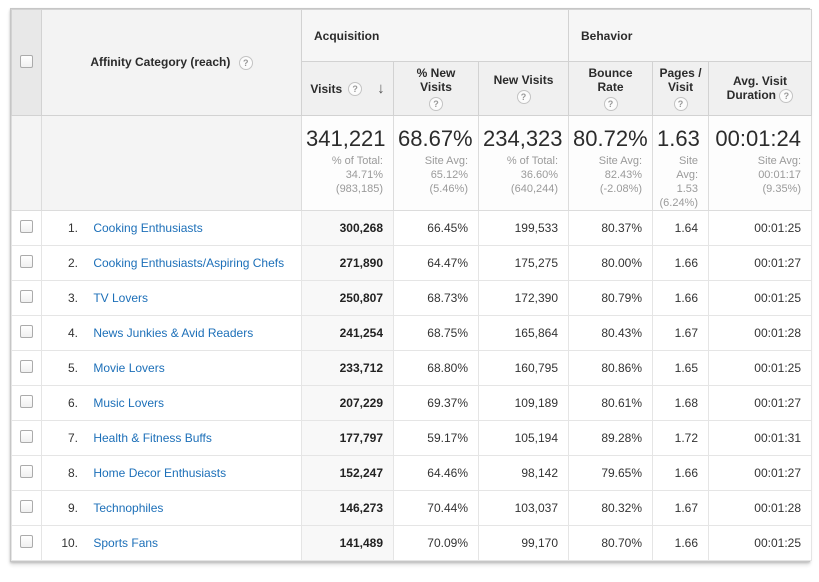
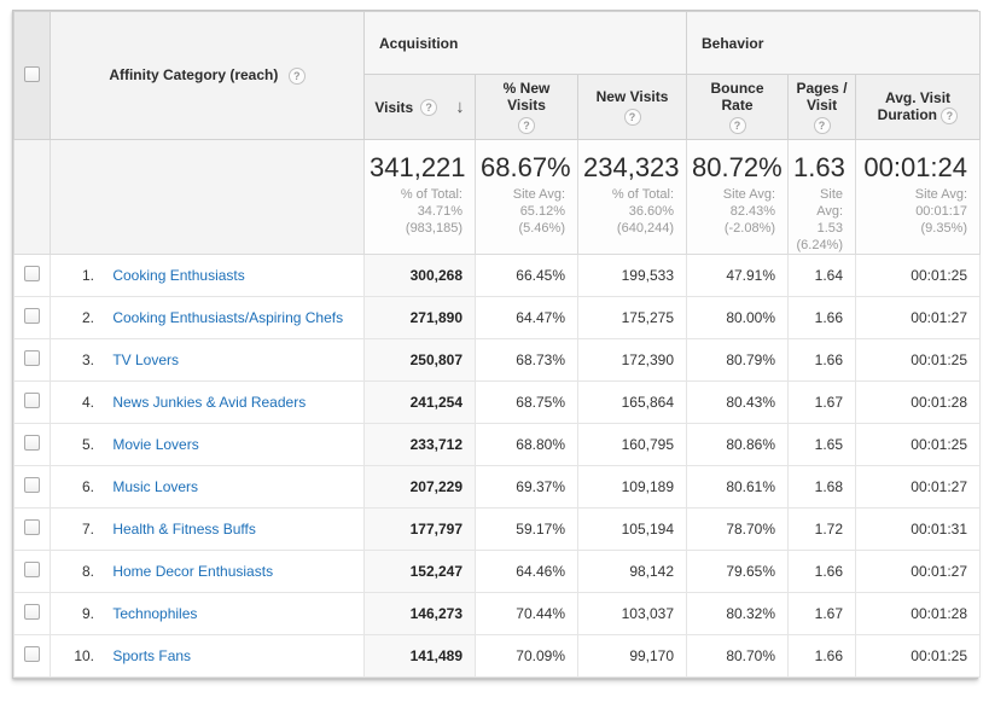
  	Affinity Category (reach) ?	Acquisition	Behavior
  Visits ? ↓	% New Visits ?	New Visits ?	Bounce Rate ?	Pages / Visit ?	Avg. Visit Duration ?
  		341,221 % of Total: 34.71% (983,185)	68.67% Site Avg: 65.12% (5.46%)	234,323 % of Total: 36.60% (640,244)	80.72% Site Avg: 82.43% (-2.08%)	1.63 Site Avg: 1.53 (6.24%)	00:01:24 Site Avg: 00:01:17 (9.35%)
- 	1. Cooking Enthusiasts	300,268	66.45%	199,533	80.37%	1.64	00:01:25
+ 	1. Cooking Enthusiasts	300,268	66.45%	199,533	47.91%	1.64	00:01:25
  	2. Cooking Enthusiasts/Aspiring Chefs	271,890	64.47%	175,275	80.00%	1.66	00:01:27
  	3. TV Lovers	250,807	68.73%	172,390	80.79%	1.66	00:01:25
  	4. News Junkies & Avid Readers	241,254	68.75%	165,864	80.43%	1.67	00:01:28
  	5. Movie Lovers	233,712	68.80%	160,795	80.86%	1.65	00:01:25
  	6. Music Lovers	207,229	69.37%	109,189	80.61%	1.68	00:01:27
- 	7. Health & Fitness Buffs	177,797	59.17%	105,194	89.28%	1.72	00:01:31
+ 	7. Health & Fitness Buffs	177,797	59.17%	105,194	78.70%	1.72	00:01:31
  	8. Home Decor Enthusiasts	152,247	64.46%	98,142	79.65%	1.66	00:01:27
  	9. Technophiles	146,273	70.44%	103,037	80.32%	1.67	00:01:28
  	10. Sports Fans	141,489	70.09%	99,170	80.70%	1.66	00:01:25
